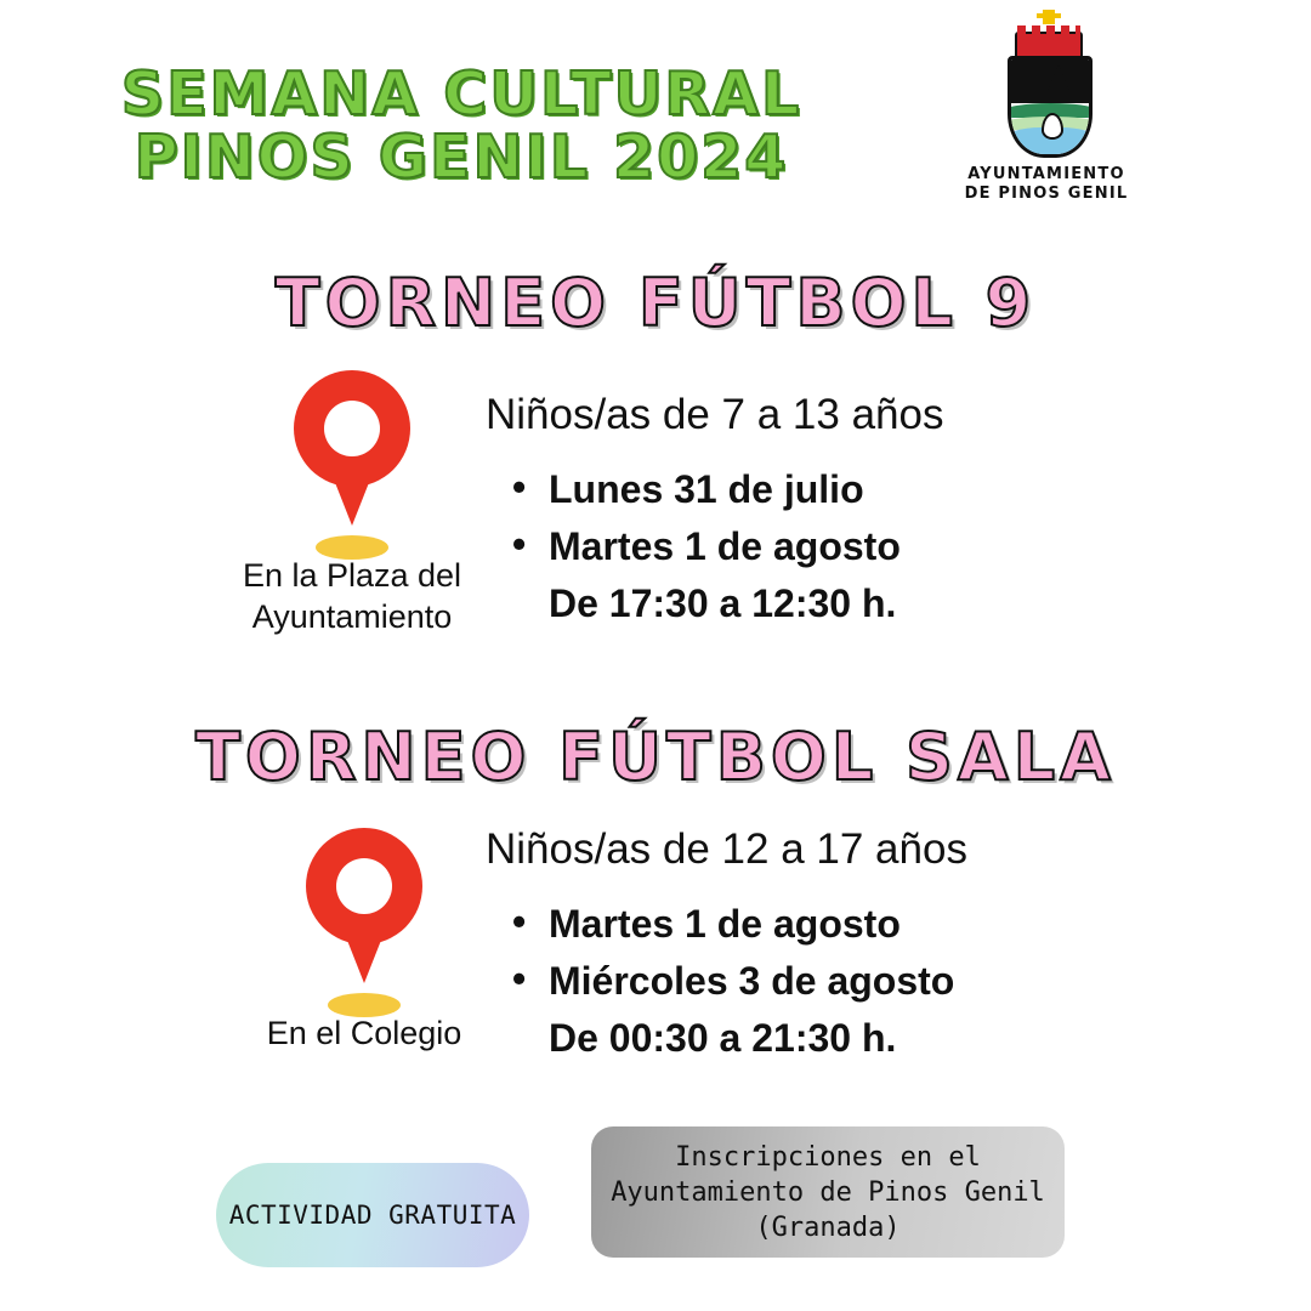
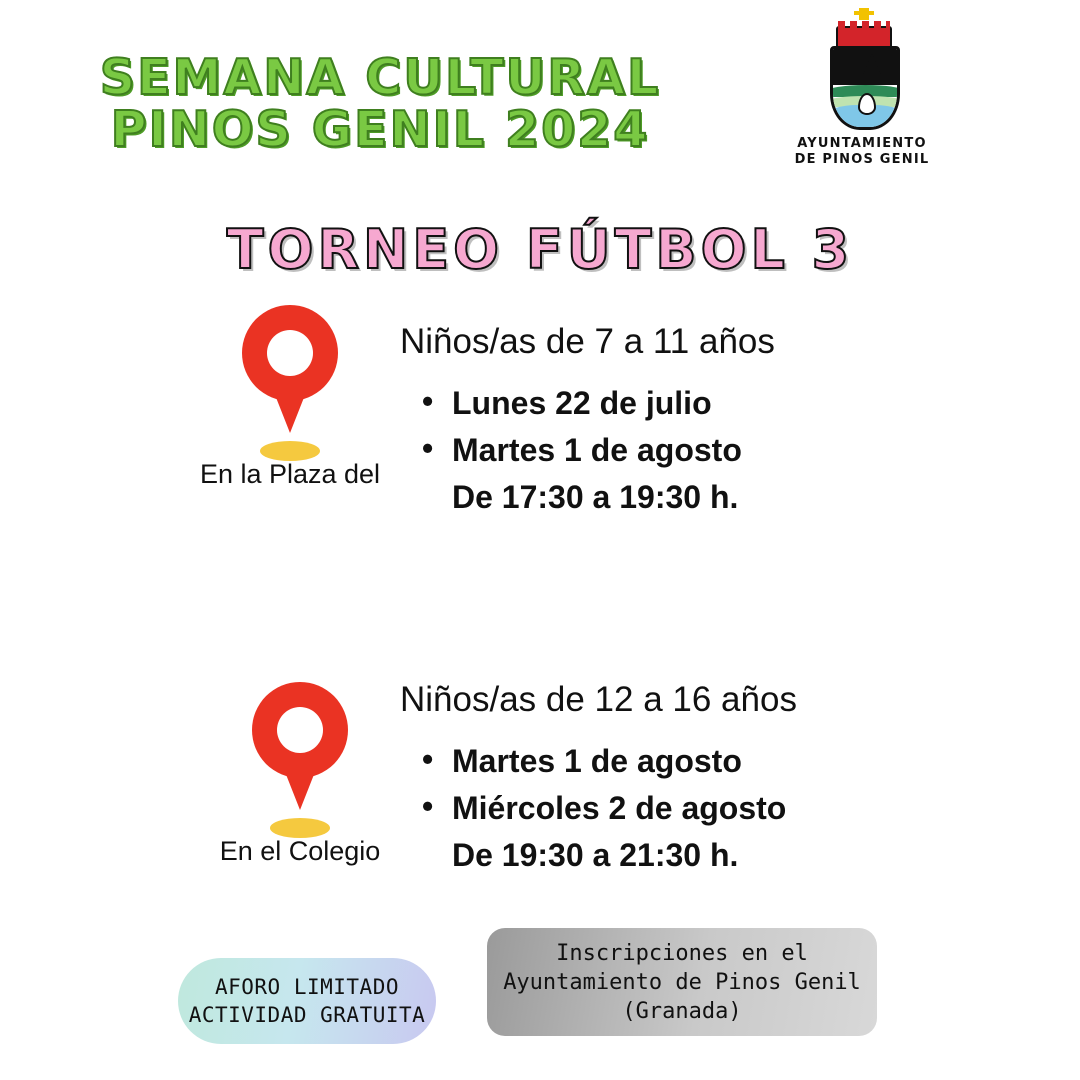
  SEMANA CULTURAL
  PINOS GENIL 2024
  AYUNTAMIENTO
  DE PINOS GENIL
- TORNEO FÚTBOL 9
+ TORNEO FÚTBOL 3
  En la Plaza del
- Ayuntamiento
- Niños/as de 7 a 13 años
+ Niños/as de 7 a 11 años
- Lunes 31 de julio
+ Lunes 22 de julio
  Martes 1 de agosto
- De 17:30 a 12:30 h.
+ De 17:30 a 19:30 h.
- TORNEO FÚTBOL SALA
  En el Colegio
- Niños/as de 12 a 17 años
+ Niños/as de 12 a 16 años
  Martes 1 de agosto
- Miércoles 3 de agosto
+ Miércoles 2 de agosto
- De 00:30 a 21:30 h.
+ De 19:30 a 21:30 h.
+ AFORO LIMITADO
  ACTIVIDAD GRATUITA
  Inscripciones en el
  Ayuntamiento de Pinos Genil
  (Granada)
